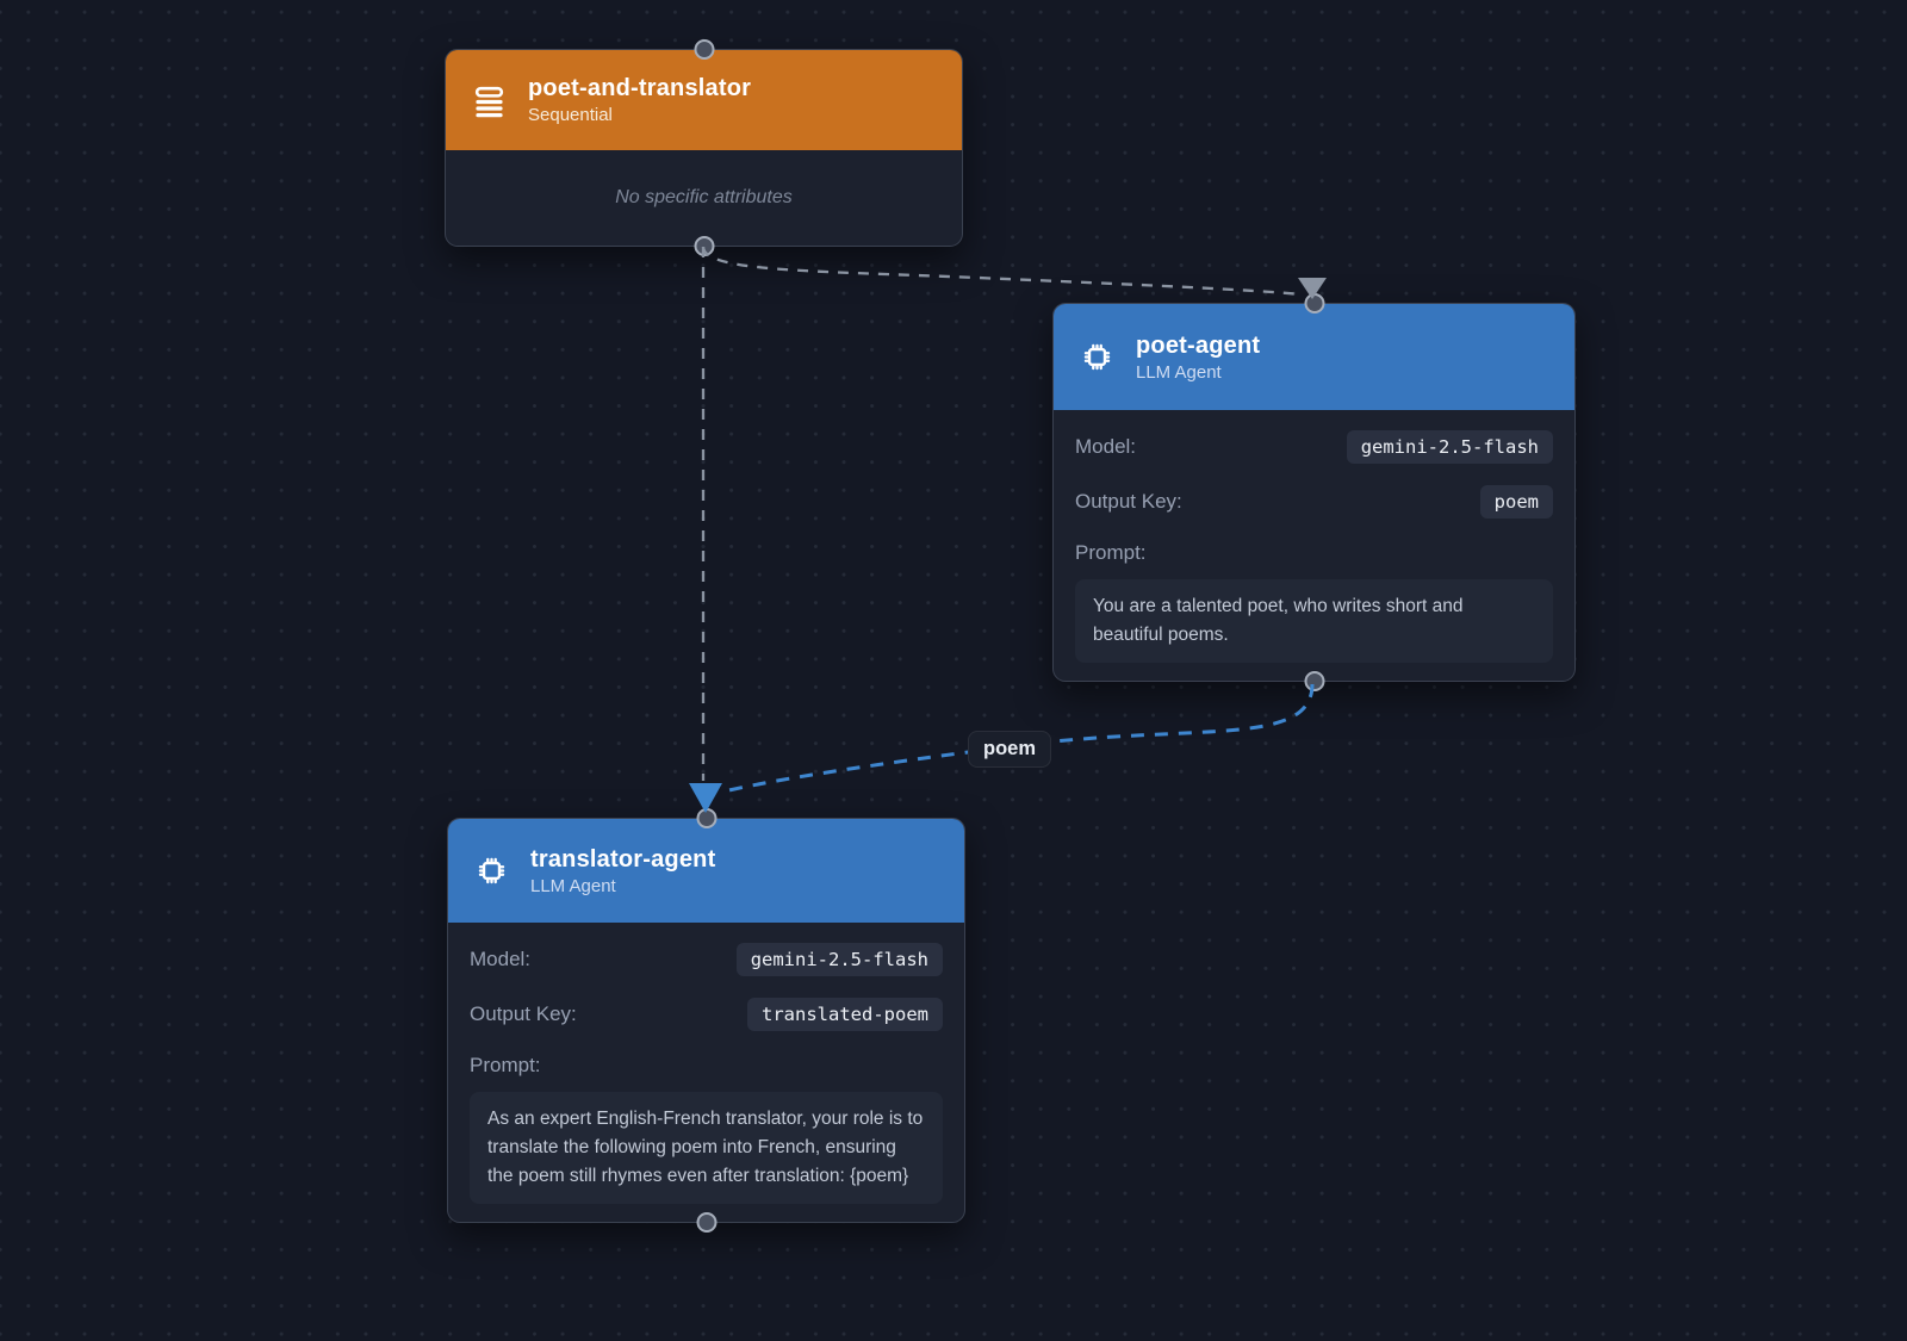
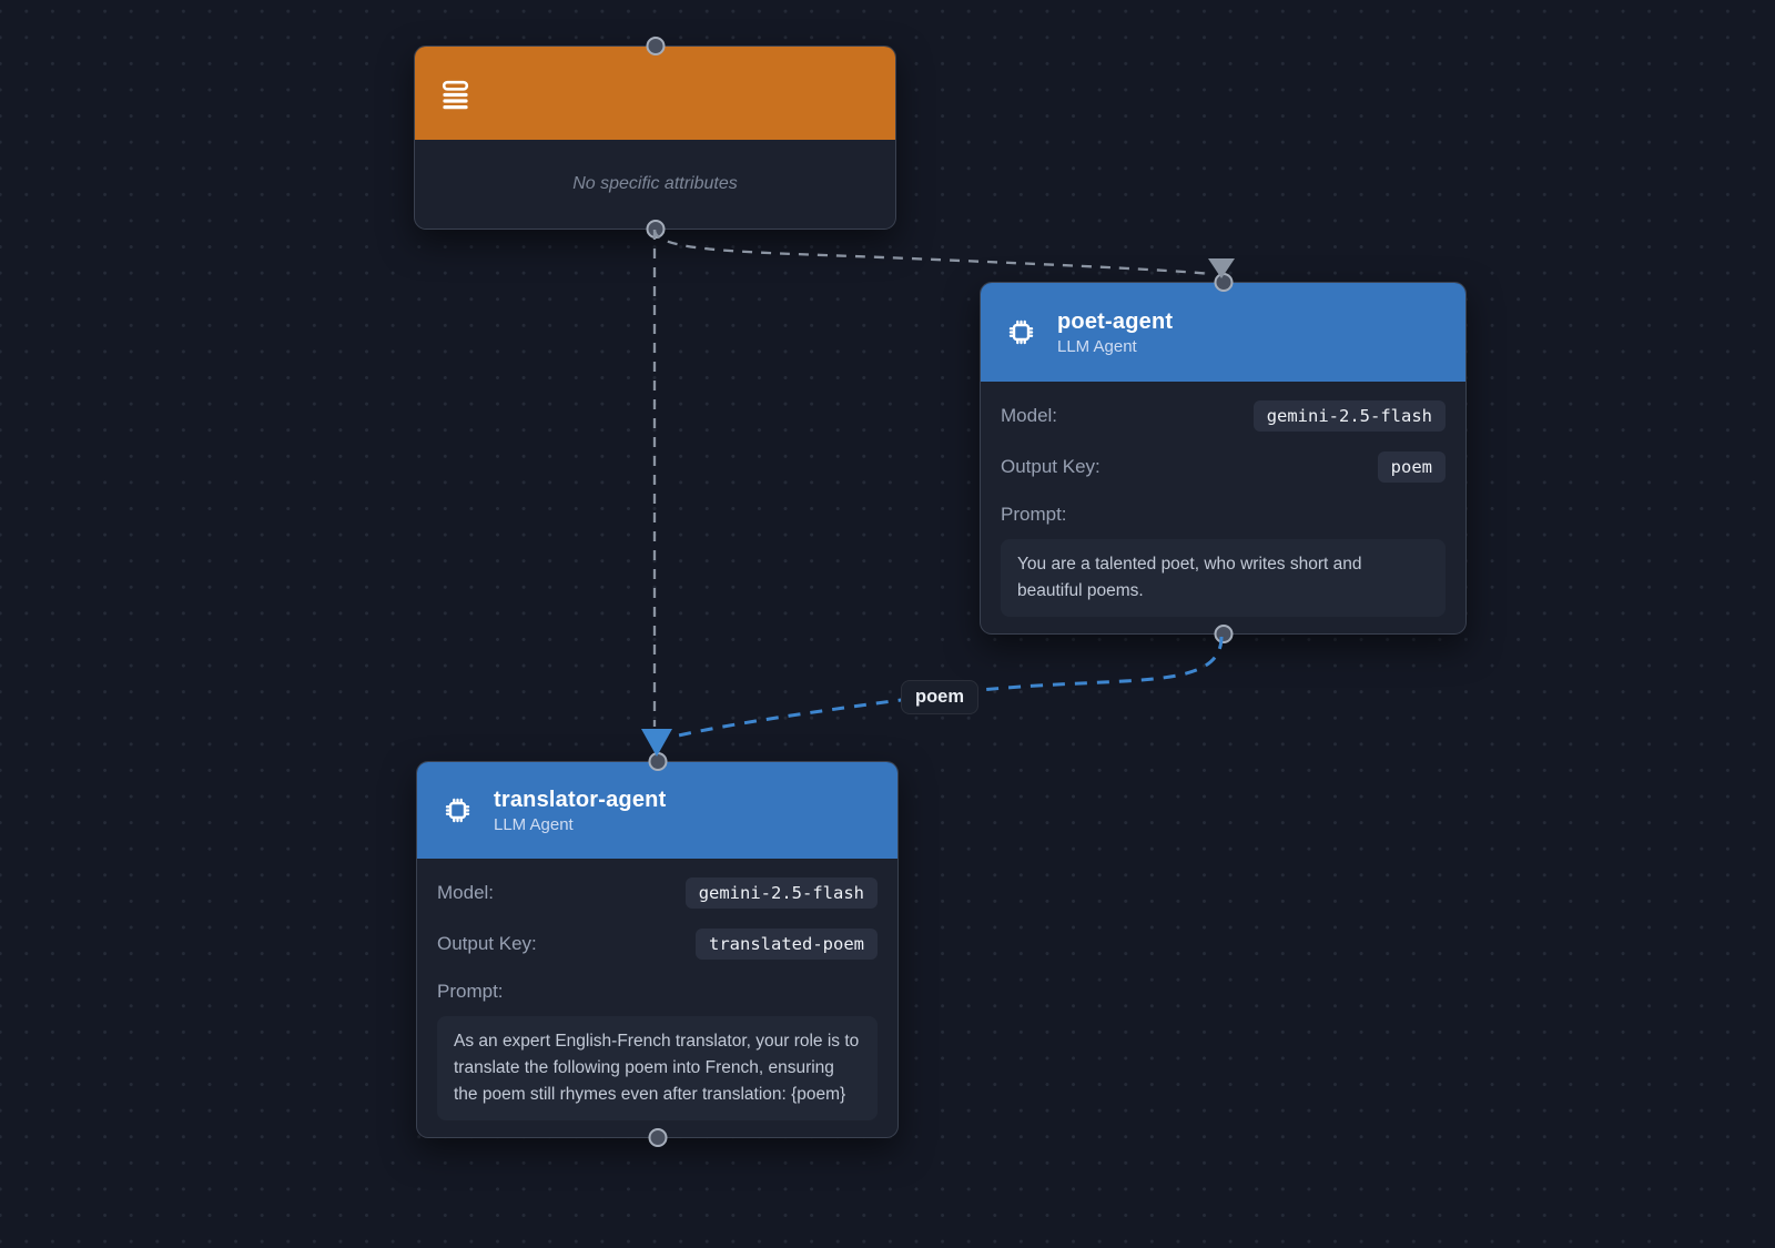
  poem
- poet-and-translator
- Sequential
  No specific attributes
  poet-agent
  LLM Agent
  Model:
  gemini-2.5-flash
  Output Key:
  poem
  Prompt:
  You are a talented poet, who writes short and beautiful poems.
  translator-agent
  LLM Agent
  Model:
  gemini-2.5-flash
  Output Key:
  translated-poem
  Prompt:
  As an expert English-French translator, your role is to translate the following poem into French, ensuring the poem still rhymes even after translation: {poem}
